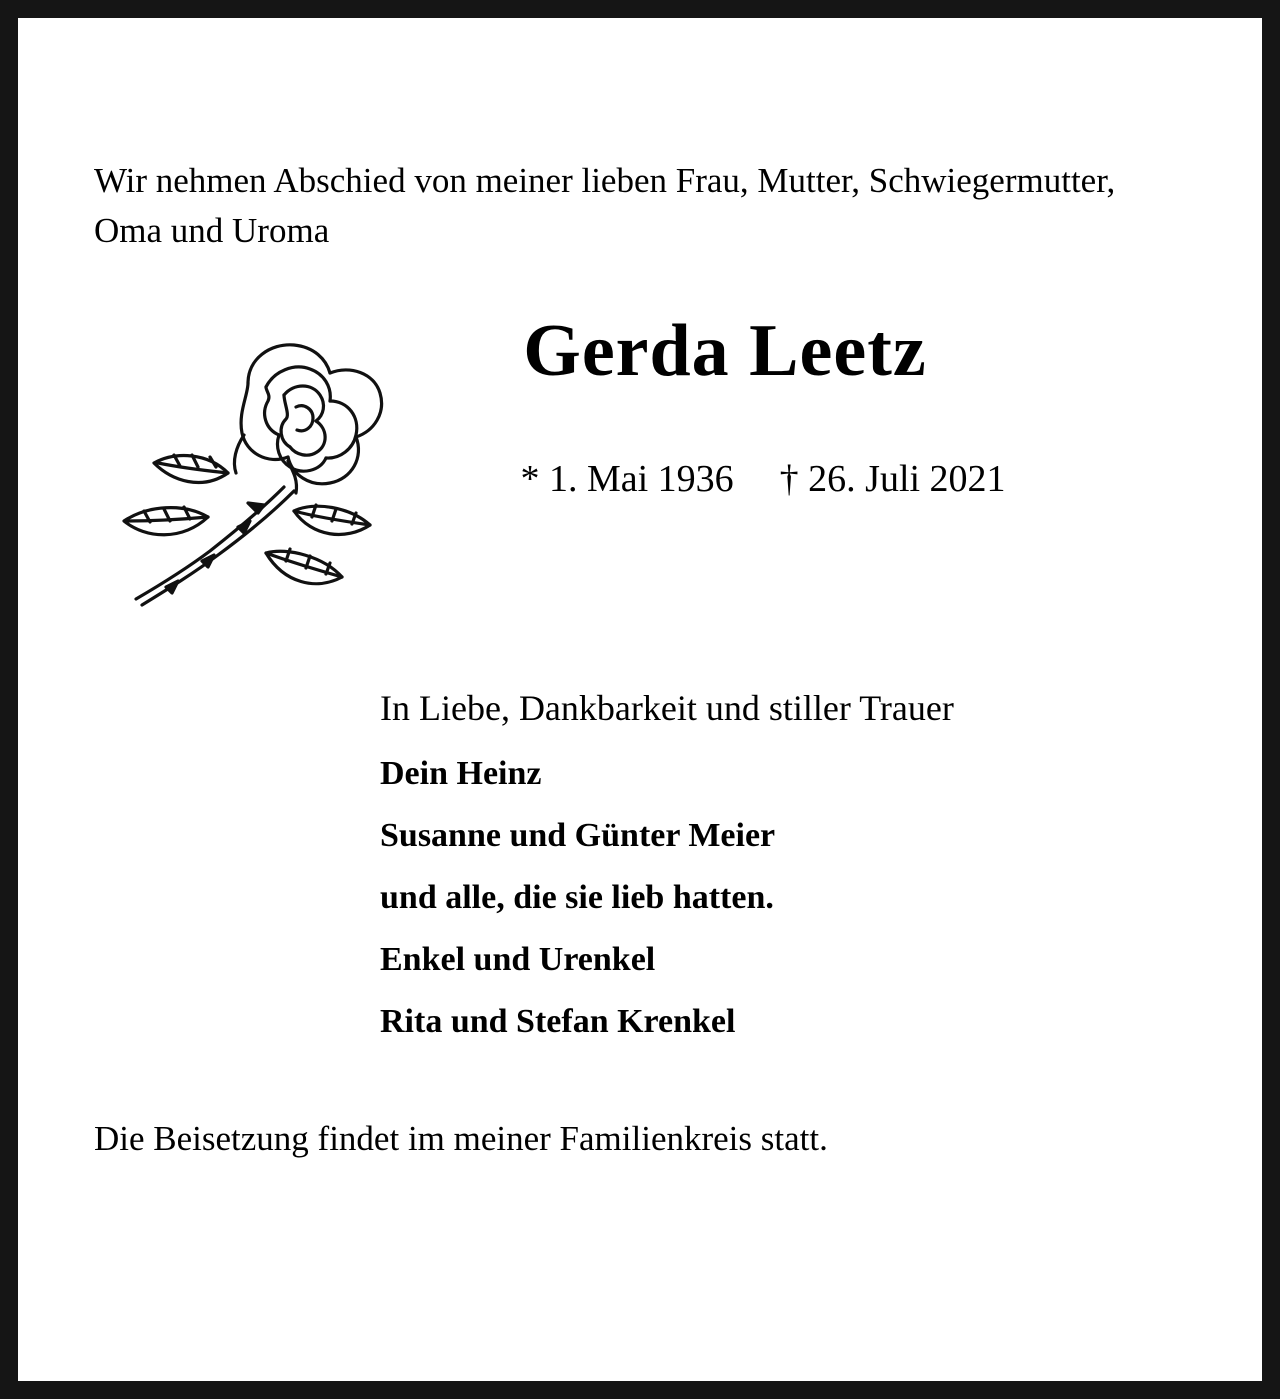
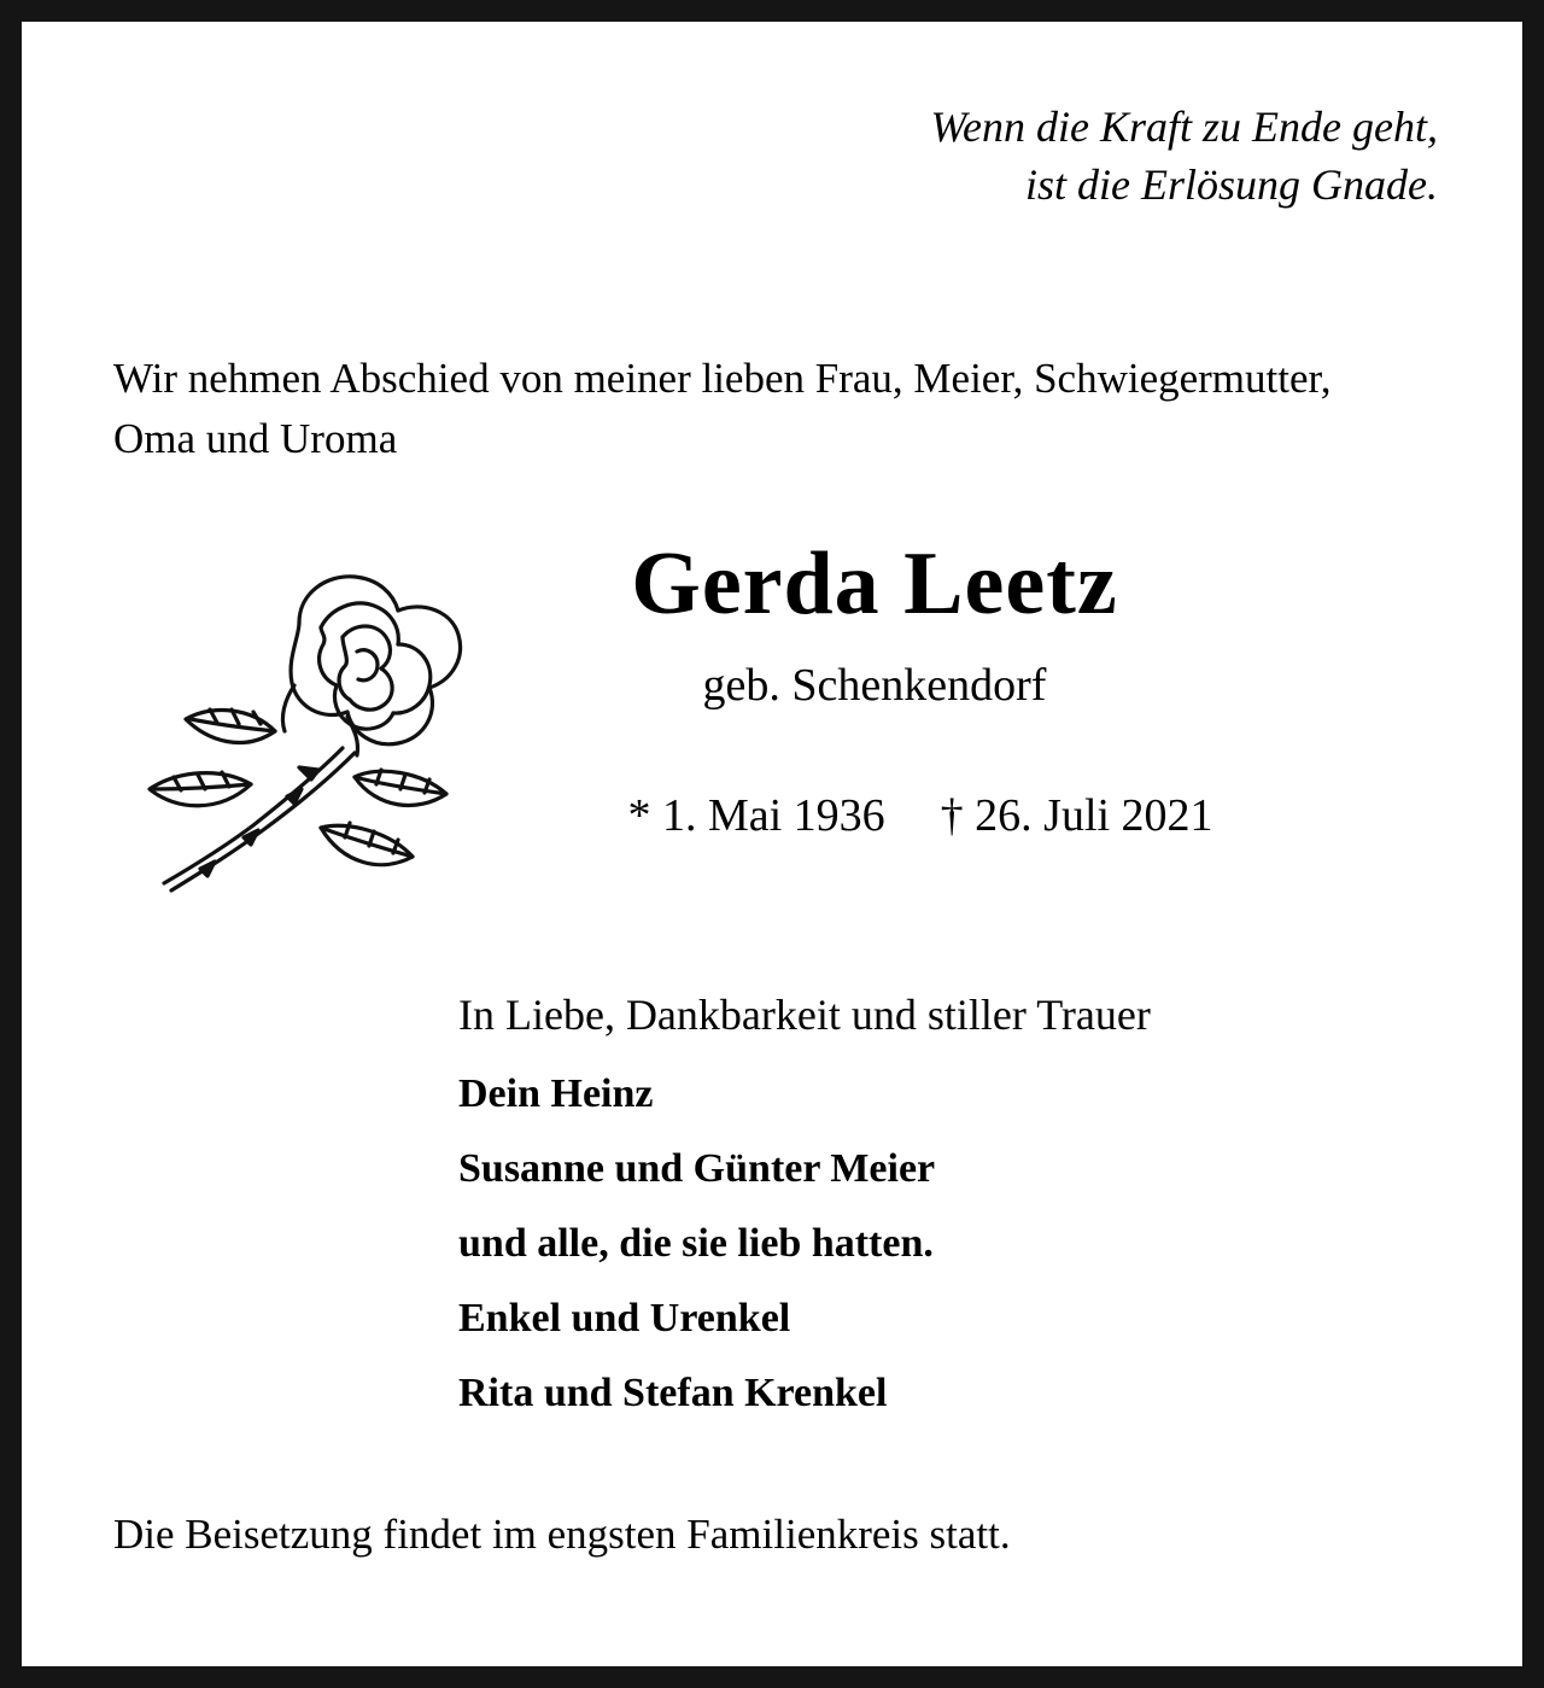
+ Wenn die Kraft zu Ende geht,
+ ist die Erlösung Gnade.
- Wir nehmen Abschied von meiner lieben Frau, Mutter, Schwiegermutter, Oma und Uroma
+ Wir nehmen Abschied von meiner lieben Frau, Meier, Schwiegermutter, Oma und Uroma
  Gerda Leetz
+ geb. Schenkendorf
  * 1. Mai 1936 † 26. Juli 2021
  In Liebe, Dankbarkeit und stiller Trauer
  Dein Heinz
  Susanne und Günter Meier
  und alle, die sie lieb hatten.
  Enkel und Urenkel
  Rita und Stefan Krenkel
- Die Beisetzung findet im meiner Familienkreis statt.
+ Die Beisetzung findet im engsten Familienkreis statt.
